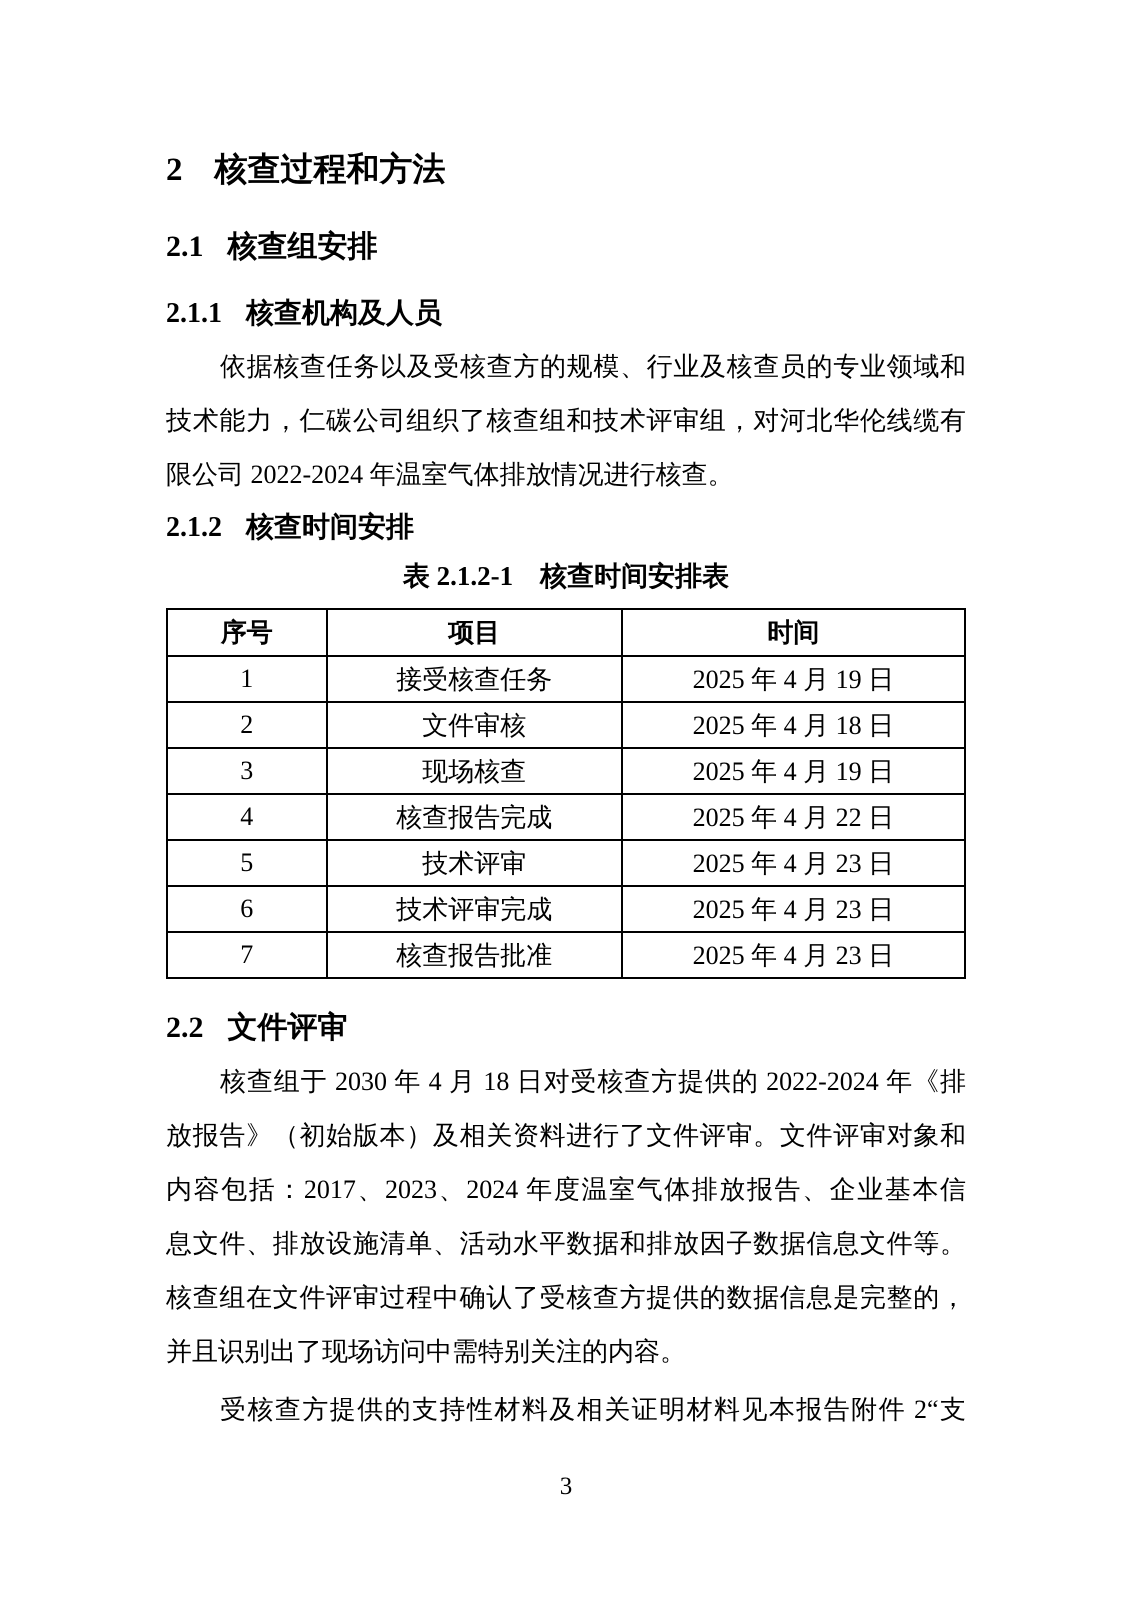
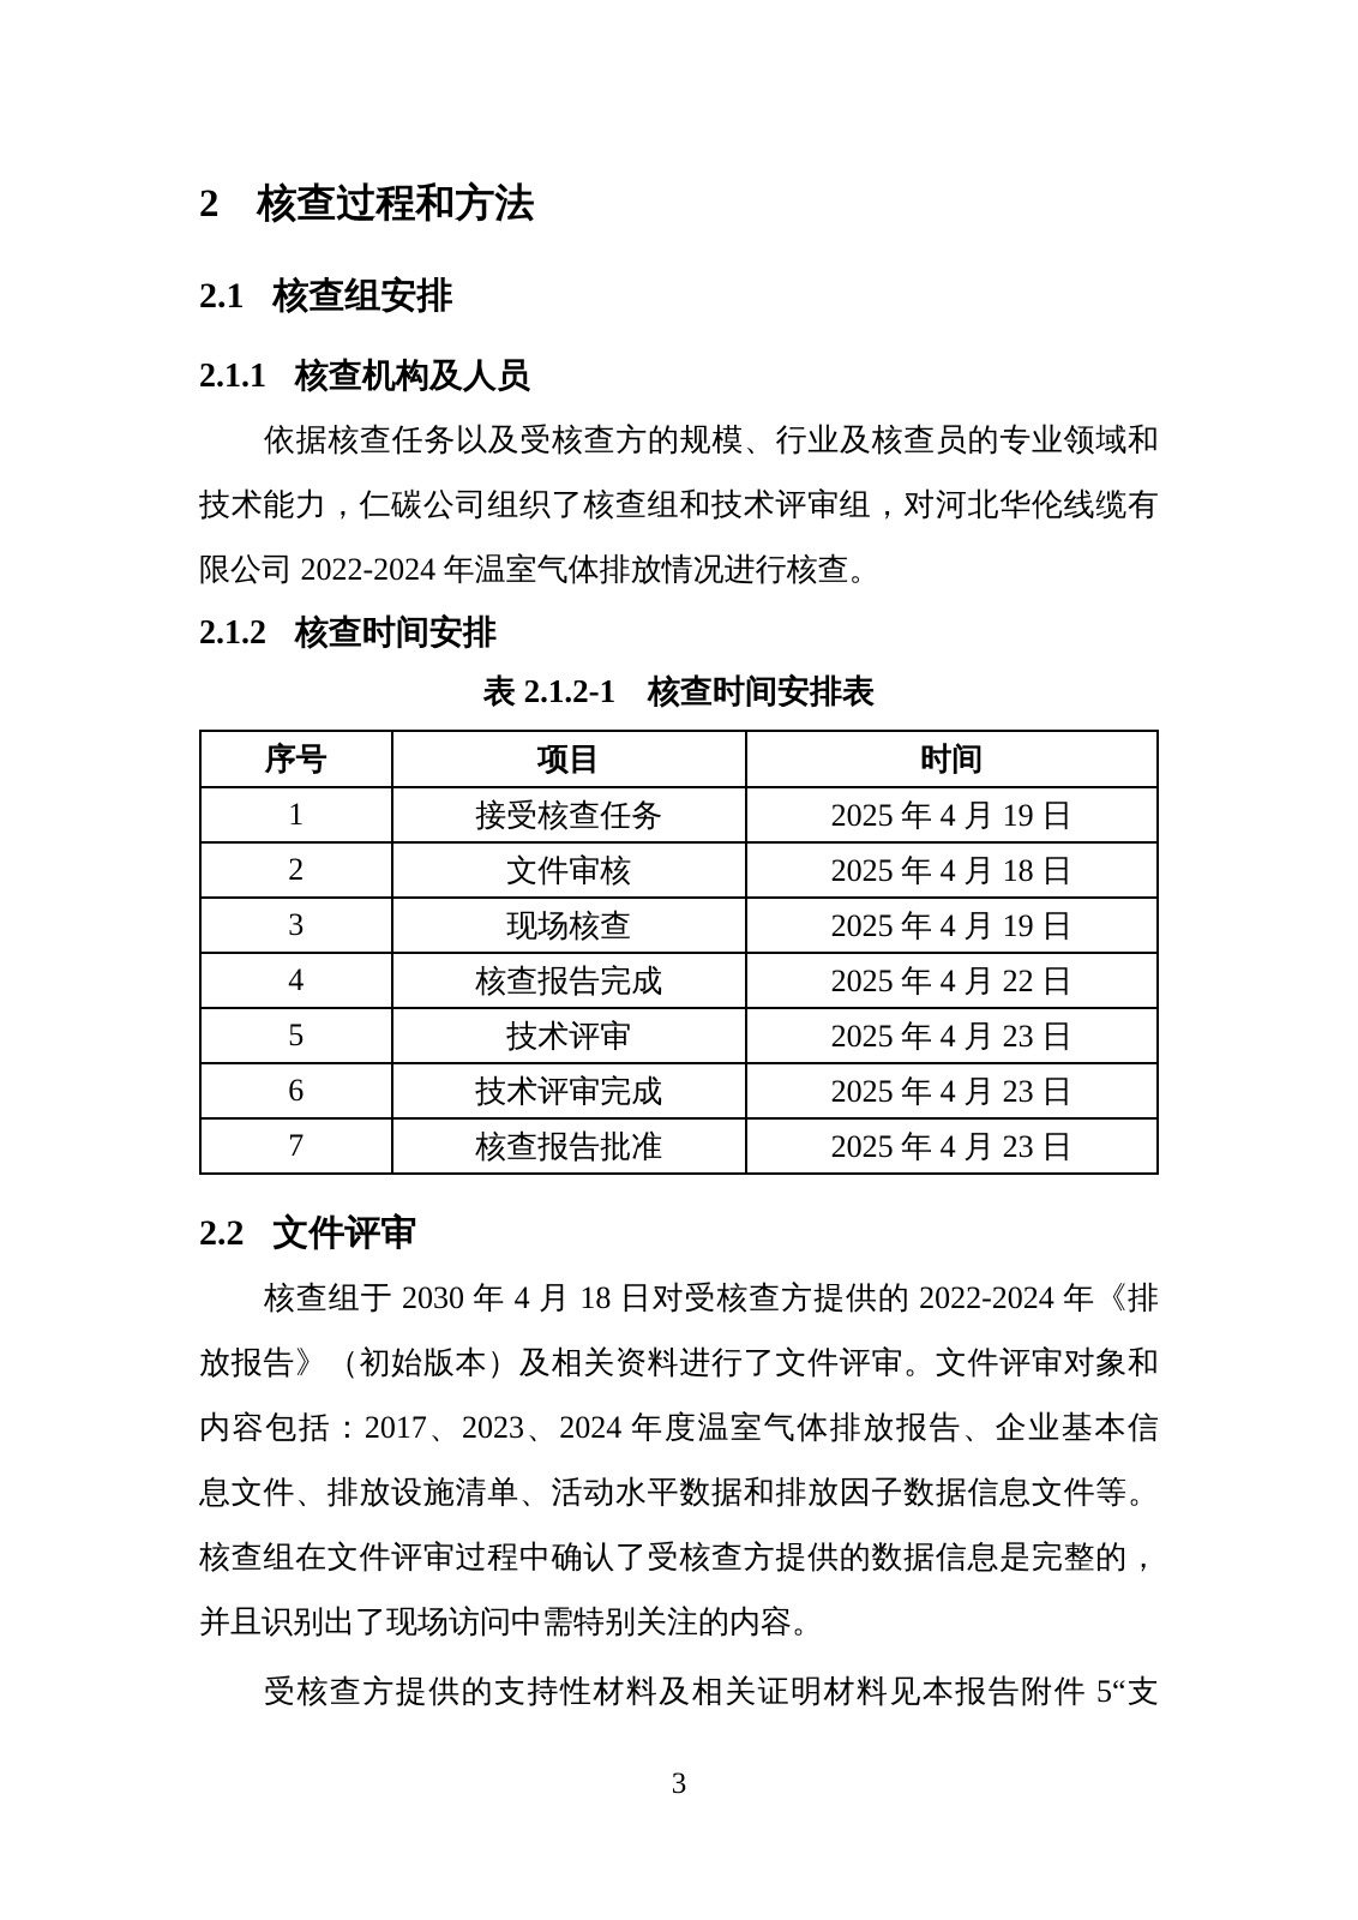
  2 核查过程和方法
  2.1 核查组安排
  2.1.1 核查机构及人员
  依据核查任务以及受核查方的规模、行业及核查员的专业领域和
  技术能力，仁碳公司组织了核查组和技术评审组，对河北华伦线缆有
  限公司 2022-2024 年温室气体排放情况进行核查。
  2.1.2 核查时间安排
  表 2.1.2-1 核查时间安排表
  序号	项目	时间
  1	接受核查任务	2025 年 4 月 19 日
  2	文件审核	2025 年 4 月 18 日
  3	现场核查	2025 年 4 月 19 日
  4	核查报告完成	2025 年 4 月 22 日
  5	技术评审	2025 年 4 月 23 日
  6	技术评审完成	2025 年 4 月 23 日
  7	核查报告批准	2025 年 4 月 23 日
  2.2 文件评审
  核查组于 2030 年 4 月 18 日对受核查方提供的 2022-2024 年《排
  放报告》（初始版本）及相关资料进行了文件评审。文件评审对象和
  内容包括：2017、2023、2024 年度温室气体排放报告、企业基本信
  息文件、排放设施清单、活动水平数据和排放因子数据信息文件等。
  核查组在文件评审过程中确认了受核查方提供的数据信息是完整的，
  并且识别出了现场访问中需特别关注的内容。
- 受核查方提供的支持性材料及相关证明材料见本报告附件 2“支
+ 受核查方提供的支持性材料及相关证明材料见本报告附件 5“支
  3
